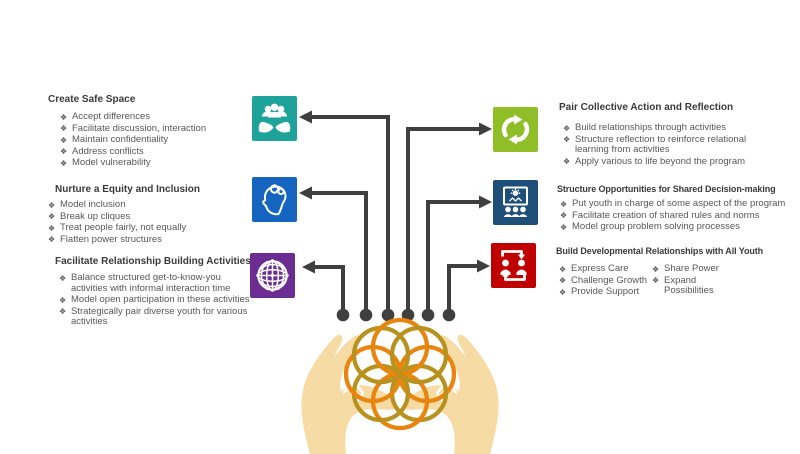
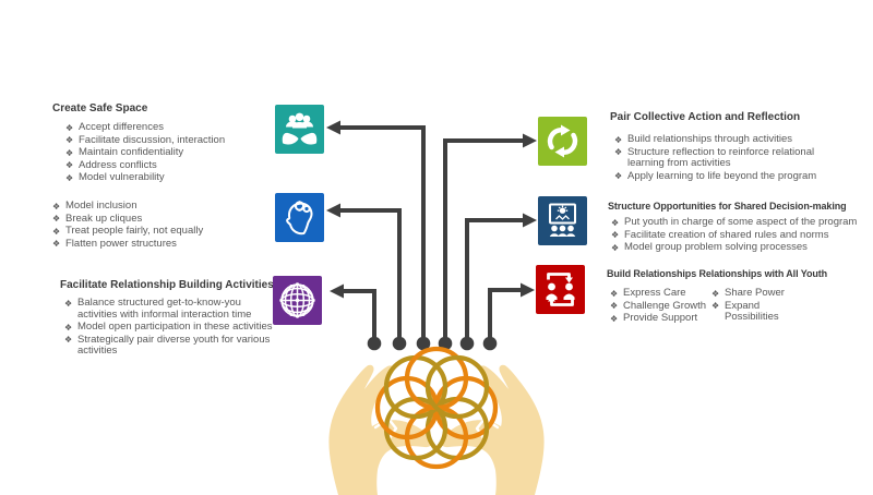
  Create Safe Space
  Accept differences
  Facilitate discussion, interaction
  Maintain confidentiality
  Address conflicts
  Model vulnerability
- Nurture a Equity and Inclusion
  Model inclusion
  Break up cliques
  Treat people fairly, not equally
  Flatten power structures
  Facilitate Relationship Building Activities
  Balance structured get-to-know-you activities with informal interaction time
  Model open participation in these activities
  Strategically pair diverse youth for various activities
  Pair Collective Action and Reflection
  Build relationships through activities
  Structure reflection to reinforce relational learning from activities
- Apply various to life beyond the program
+ Apply learning to life beyond the program
  Structure Opportunities for Shared Decision-making
  Put youth in charge of some aspect of the program
  Facilitate creation of shared rules and norms
  Model group problem solving processes
- Build Developmental Relationships with All Youth
+ Build Relationships Relationships with All Youth
  Express Care
  Challenge Growth
  Provide Support
  Share Power
  Expand Possibilities
